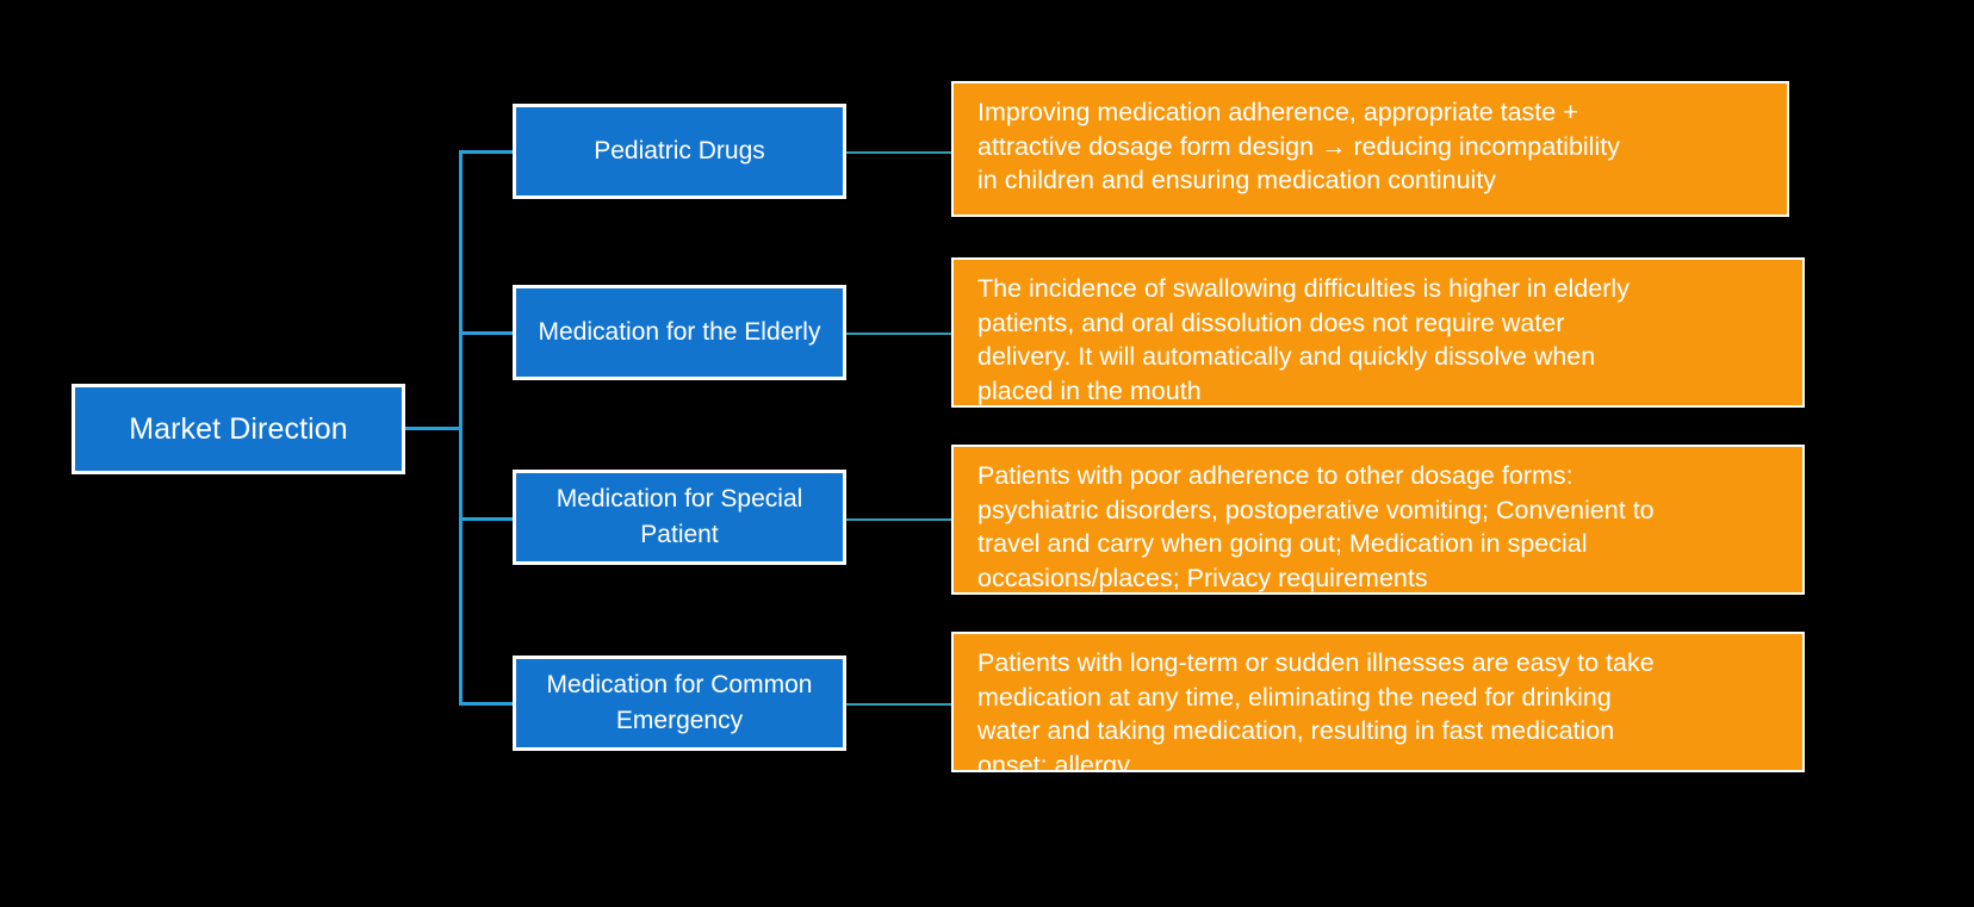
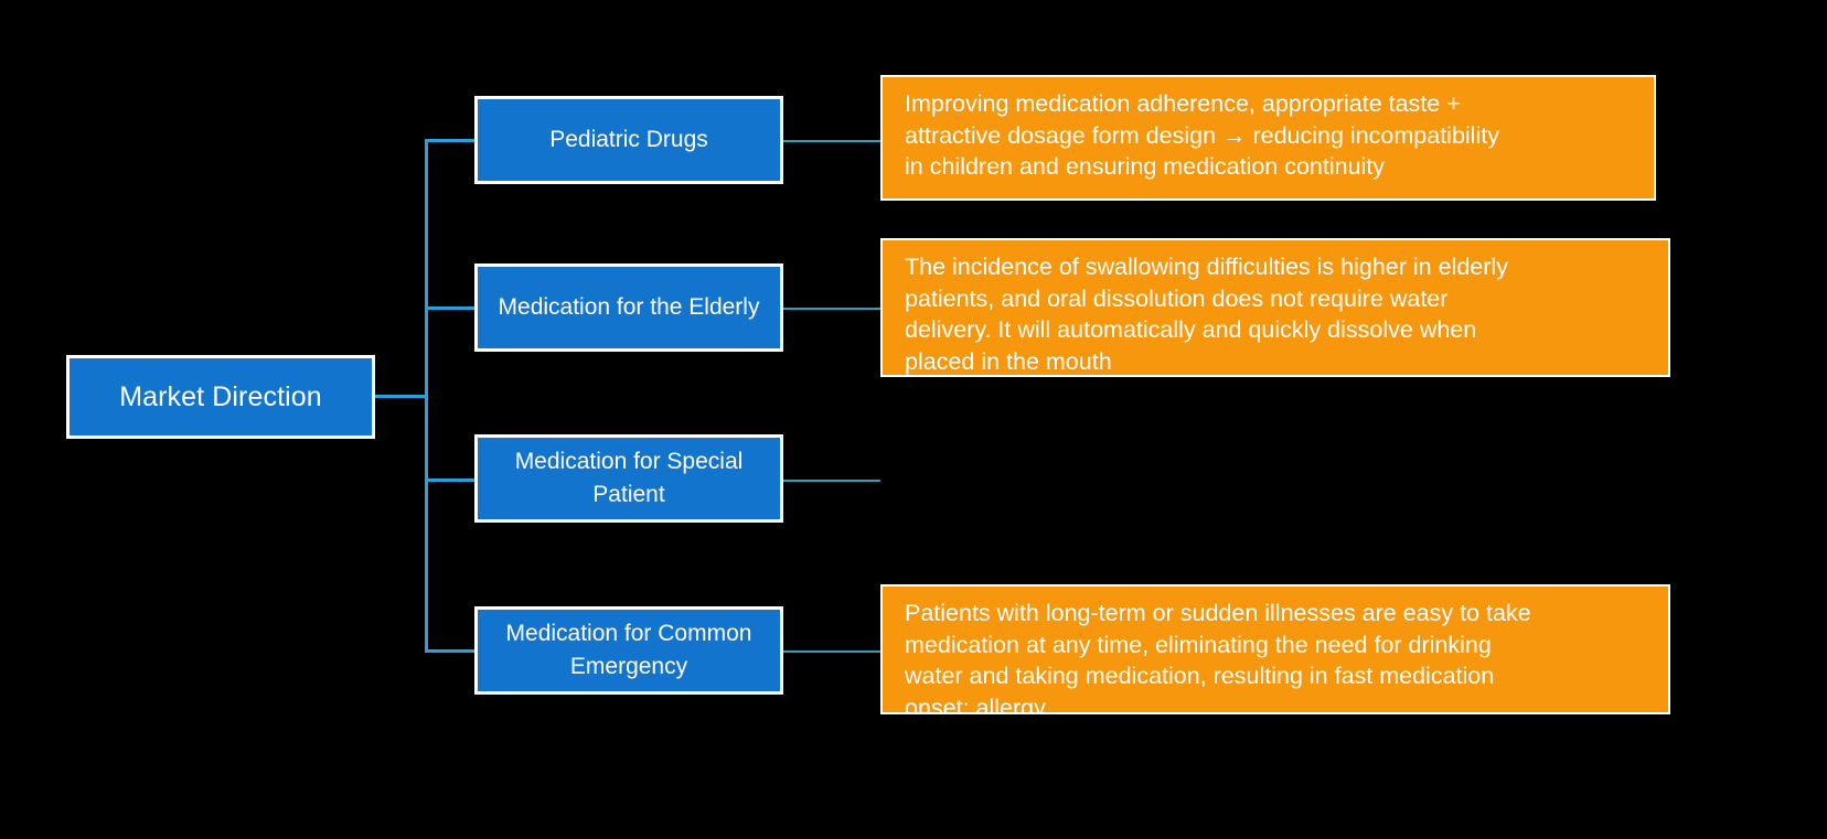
  Market Direction
  Pediatric Drugs
  Medication for the Elderly
  Medication for Special Patient
  Medication for Common Emergency
  Improving medication adherence, appropriate taste +
  attractive dosage form design → reducing incompatibility
  in children and ensuring medication continuity
  The incidence of swallowing difficulties is higher in elderly
  patients, and oral dissolution does not require water
  delivery. It will automatically and quickly dissolve when
  placed in the mouth
- Patients with poor adherence to other dosage forms:
- psychiatric disorders, postoperative vomiting; Convenient to
- travel and carry when going out; Medication in special
- occasions/places; Privacy requirements
  Patients with long-term or sudden illnesses are easy to take
  medication at any time, eliminating the need for drinking
  water and taking medication, resulting in fast medication
  onset; allergy
